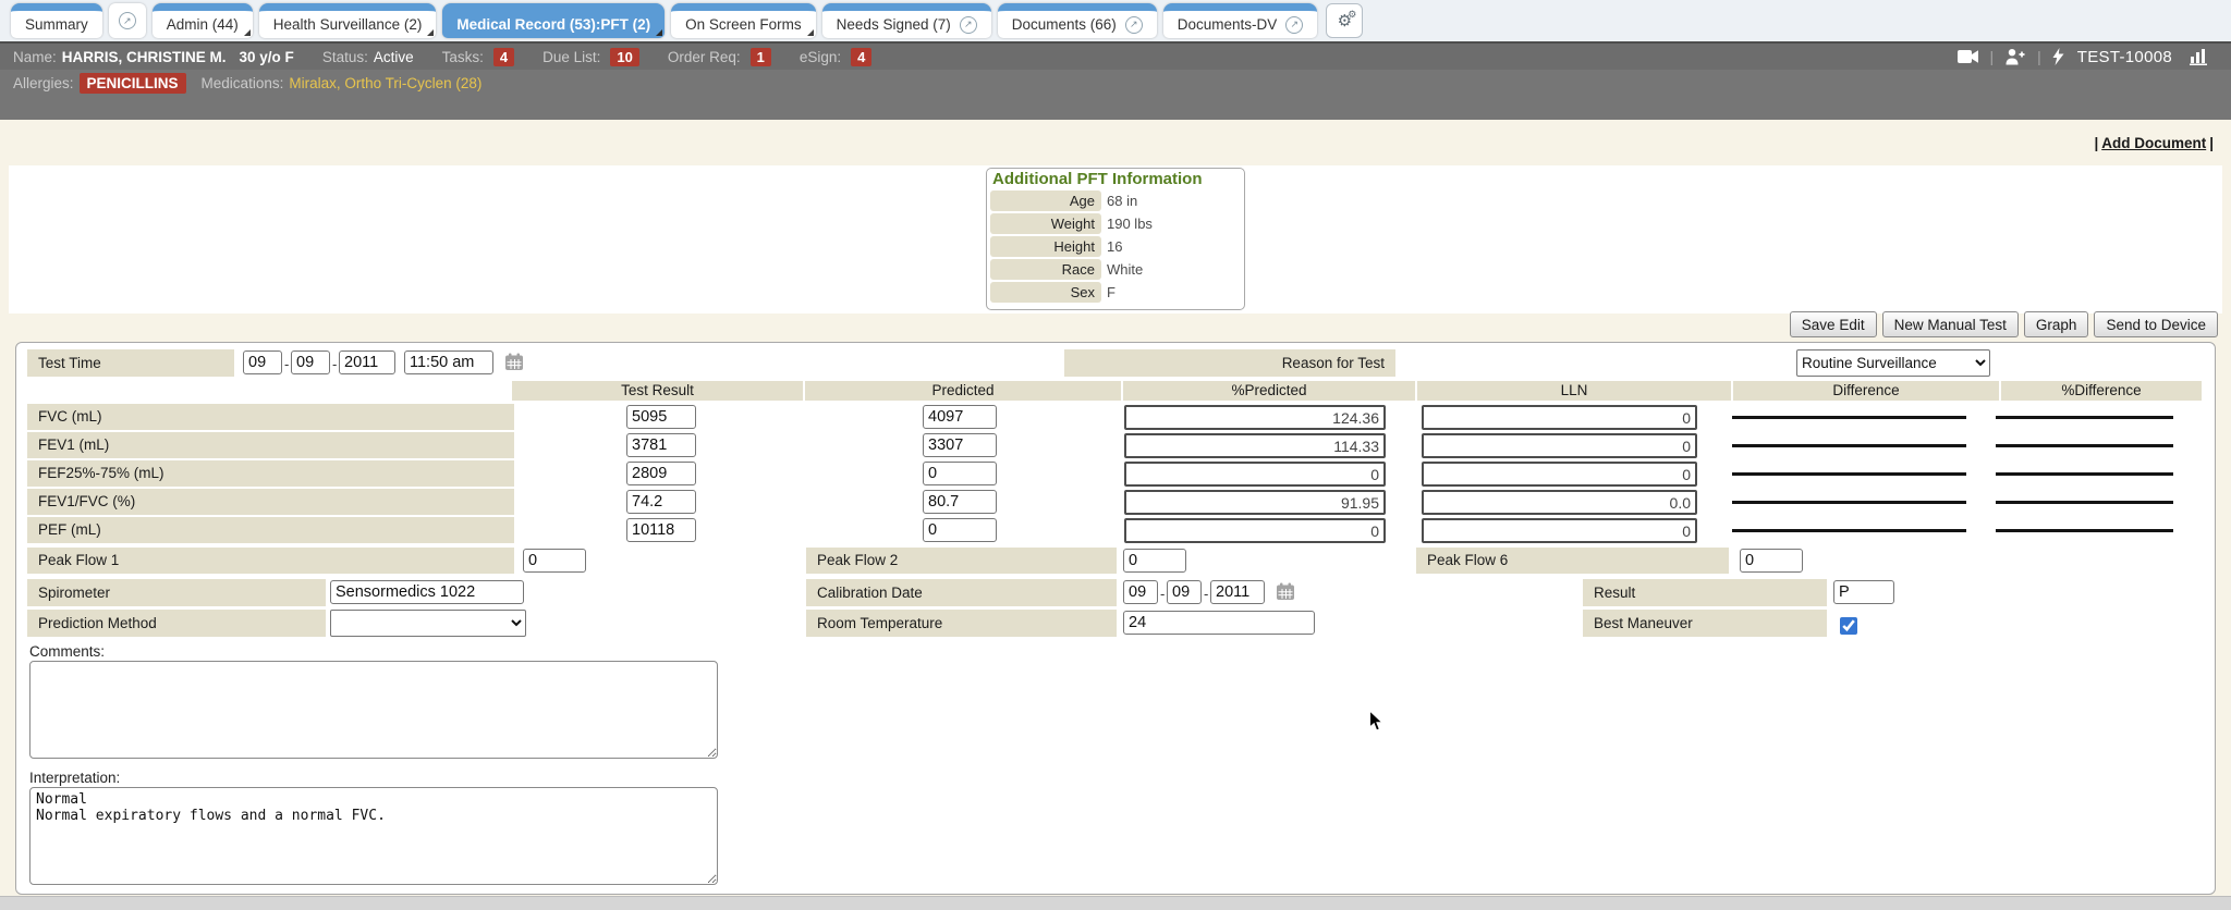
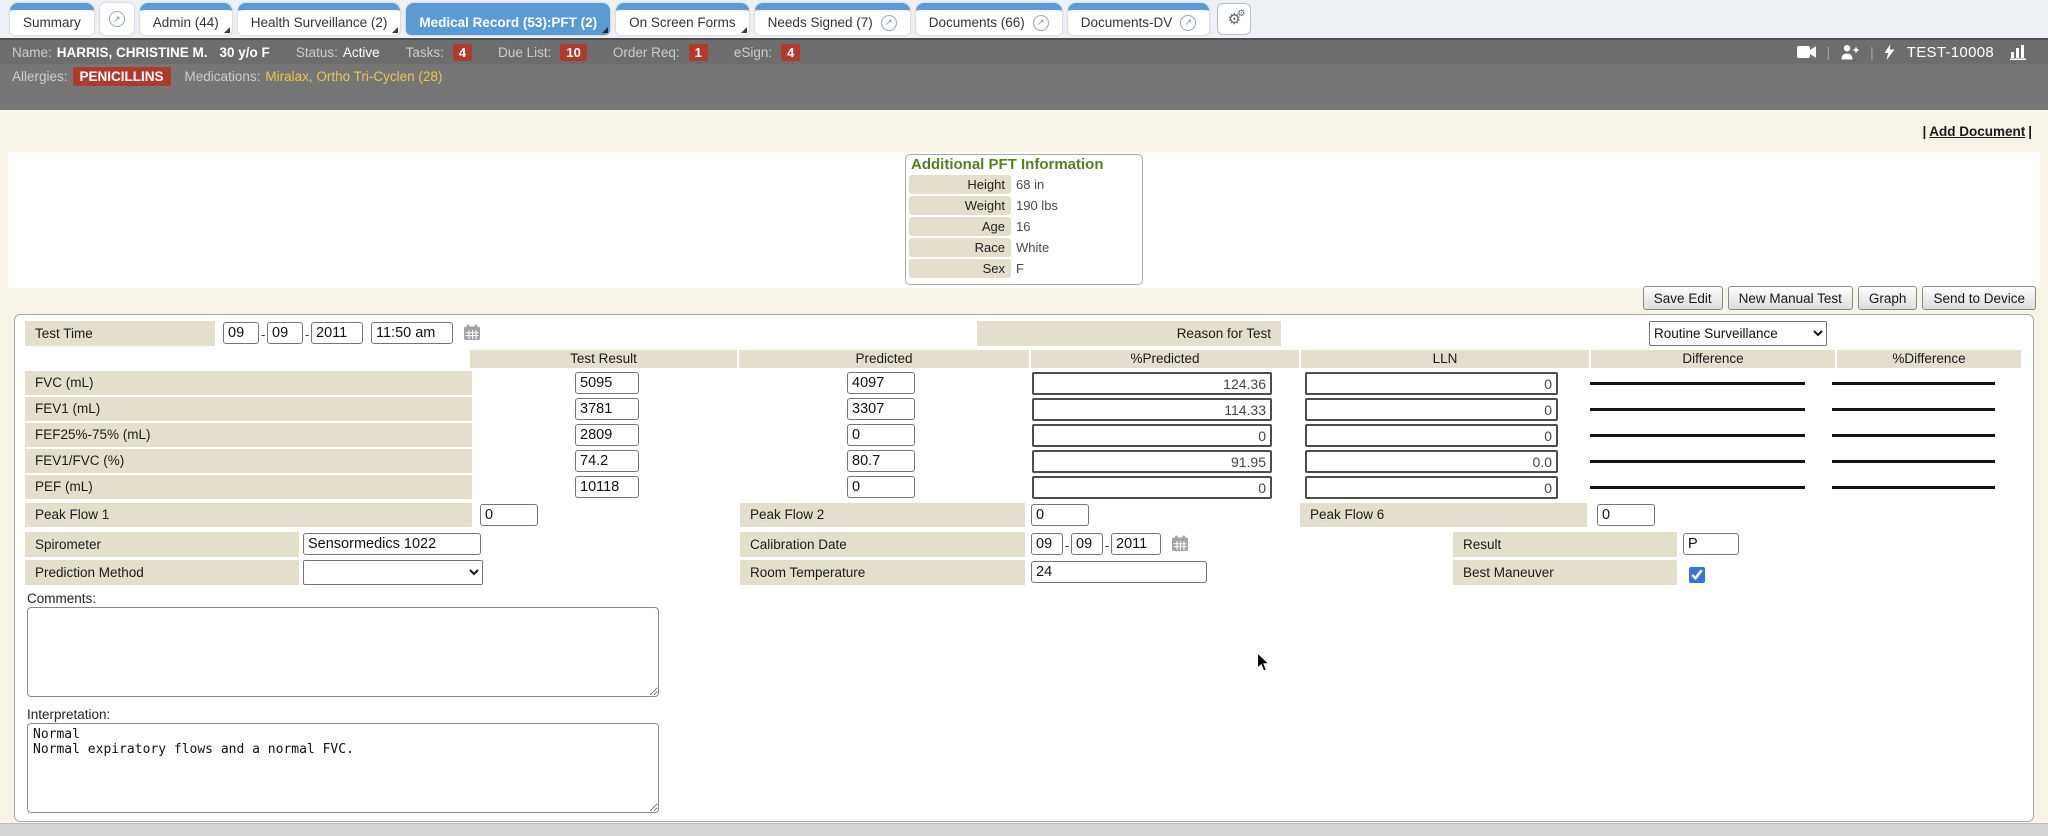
  Summary
  ↗
  Admin (44)
  Health Surveillance (2)
  Medical Record (53):PFT (2)
  On Screen Forms
  Needs Signed (7)
  ↗
  Documents (66)
  ↗
  Documents-DV
  ↗
  ⚙
  ⚙
  Name:
  HARRIS, CHRISTINE M.
  30 y/o F
  Status:
  Active
  Tasks:
  4
  Due List:
  10
  Order Req:
  1
  eSign:
  4
  |
  |
  TEST-10008
  Allergies:
  PENICILLINS
  Medications:
  Miralax, Ortho Tri-Cyclen (28)
  | Add Document |
  Additional PFT Information
- Age
+ Height
  68 in
  Weight
  190 lbs
- Height
+ Age
  16
  Race
  White
  Sex
  F
  Save Edit
  New Manual Test
  Graph
  Send to Device
  Test Time
  09
  -
  09
  -
  2011
  11:50 am
  Reason for Test
  Routine Surveillance
  Test Result
  Predicted
  %Predicted
  LLN
  Difference
  %Difference
  FVC (mL)
  5095
  4097
  124.36
  0
  FEV1 (mL)
  3781
  3307
  114.33
  0
  FEF25%-75% (mL)
  2809
  0
  0
  0
  FEV1/FVC (%)
  74.2
  80.7
  91.95
  0.0
  PEF (mL)
  10118
  0
  0
  0
  Peak Flow 1
  0
  Peak Flow 2
  0
  Peak Flow 6
  0
  Spirometer
  Sensormedics 1022
  Calibration Date
  09
  -
  09
  -
  2011
  Result
  P
  Prediction Method
  Room Temperature
  24
  Best Maneuver
  Comments:
  Interpretation:
  Normal
  Normal expiratory flows and a normal FVC.
